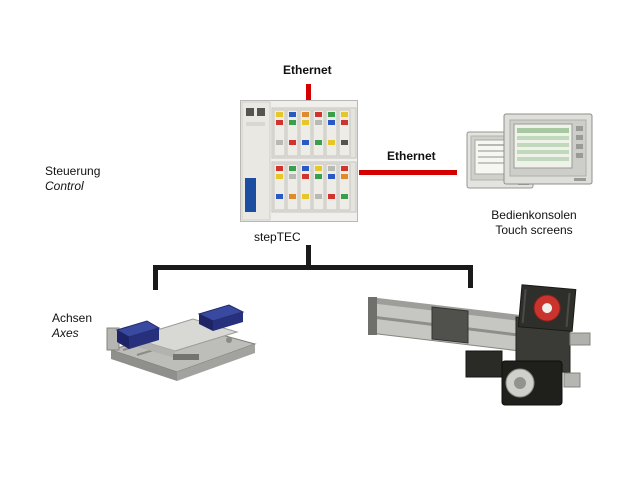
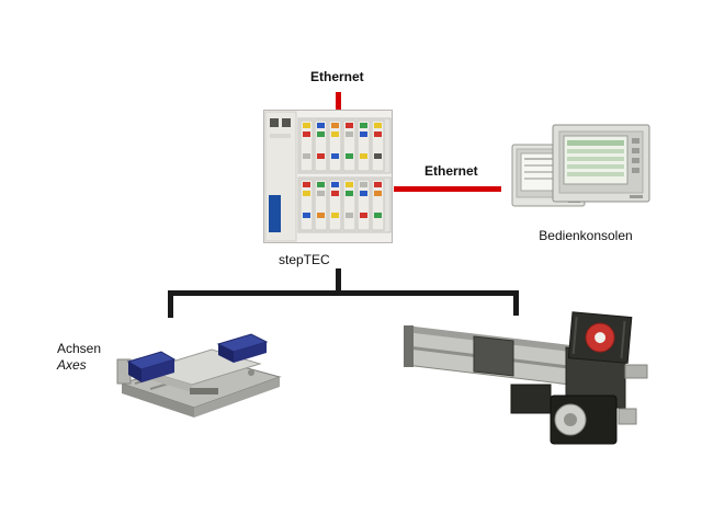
  Ethernet
  stepTEC
  Ethernet
  Bedienkonsolen
- Touch screens
- Steuerung
- Control
  Achsen
  Axes
